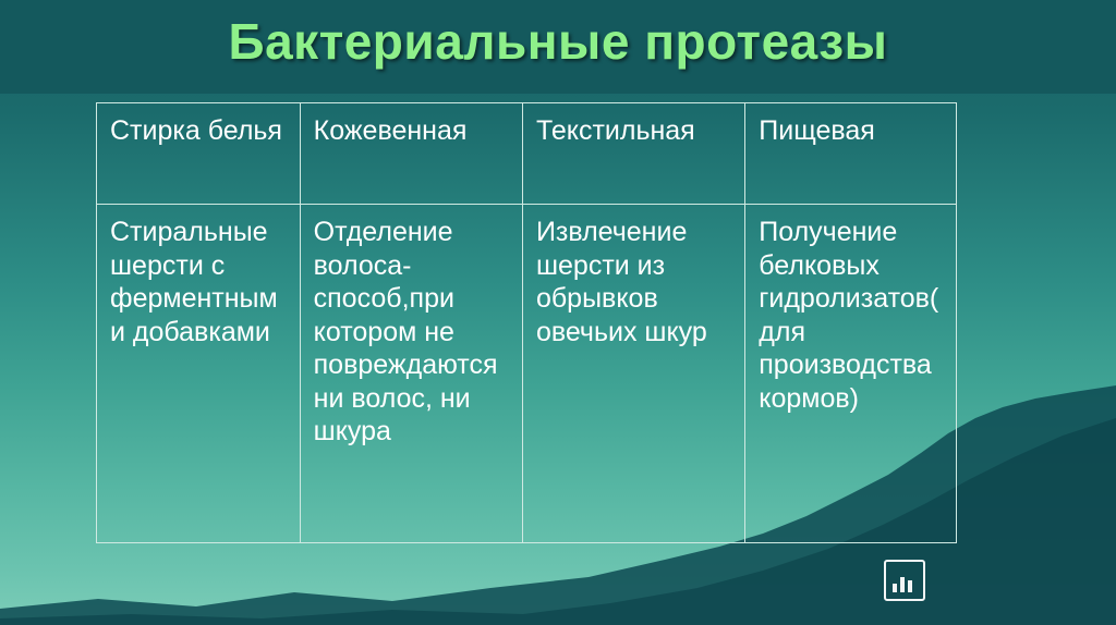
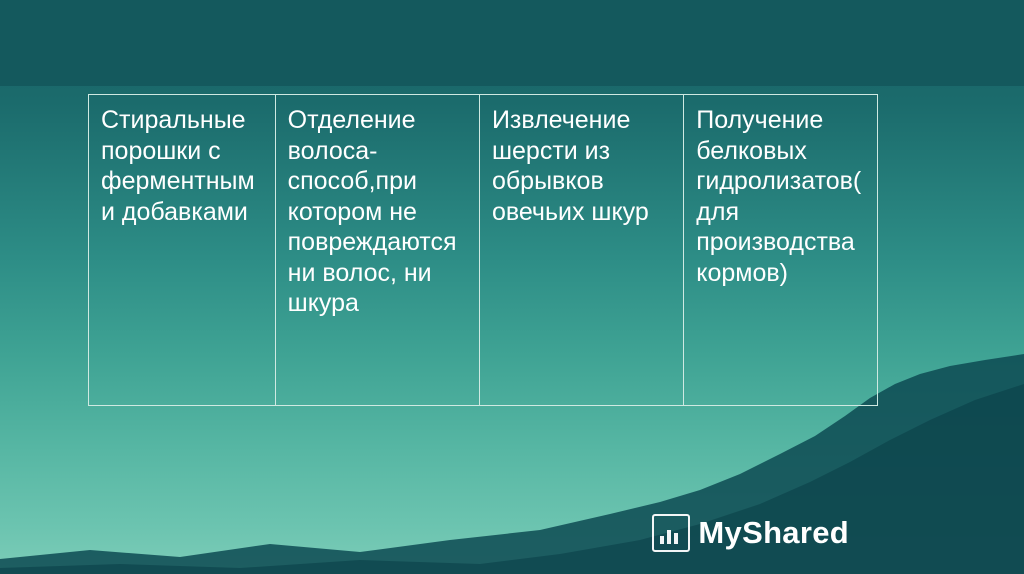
- Бактериальные протеазы
- Стирка белья	Кожевенная	Текстильная	Пищевая
- Стиральные шерсти с ферментными добавками	Отделение волоса-способ,при котором не повреждаются ни волос, ни шкура	Извлечение шерсти из обрывков овечьих шкур	Получение белковых гидролизатов(для производства кормов)
+ Стиральные порошки с ферментными добавками	Отделение волоса-способ,при котором не повреждаются ни волос, ни шкура	Извлечение шерсти из обрывков овечьих шкур	Получение белковых гидролизатов(для производства кормов)
+ MyShared
